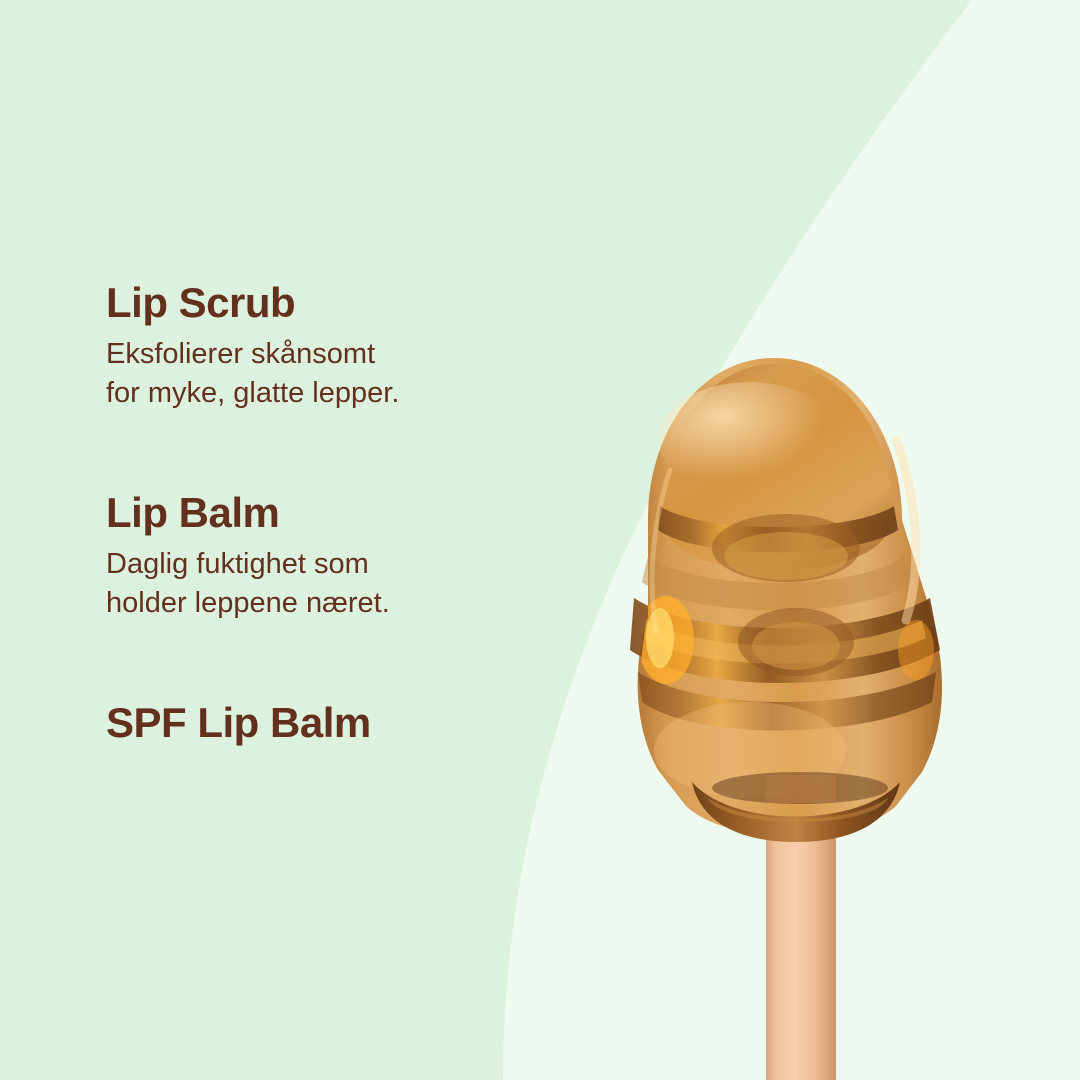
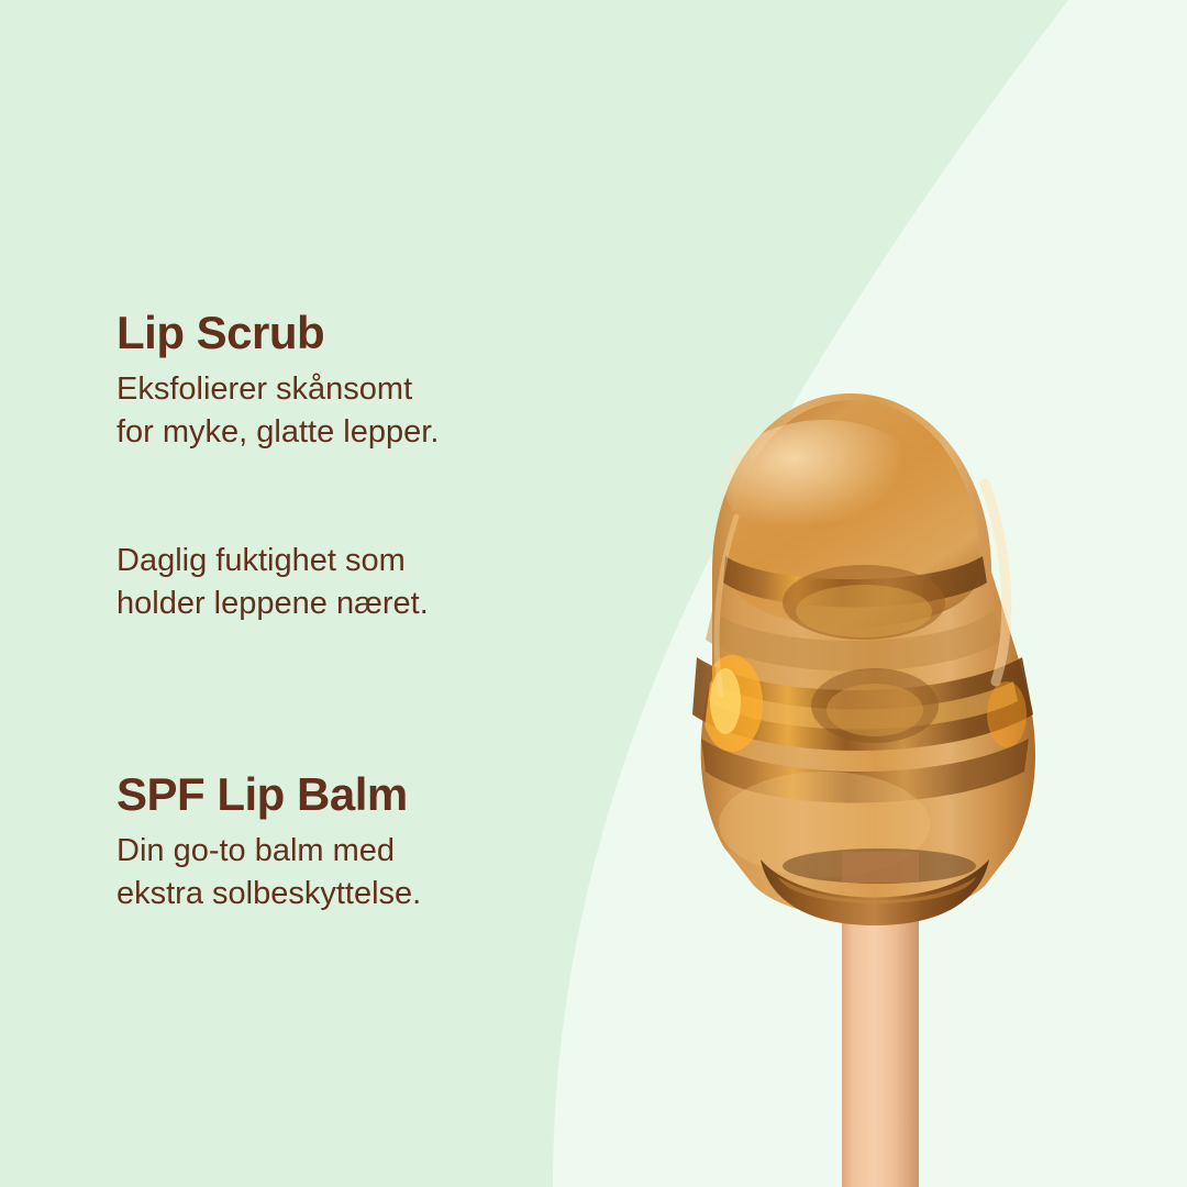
  Lip Scrub
  Eksfolierer skånsomt
  for myke, glatte lepper.
- Lip Balm
  Daglig fuktighet som
  holder leppene næret.
  SPF Lip Balm
+ Din go-to balm med
+ ekstra solbeskyttelse.
